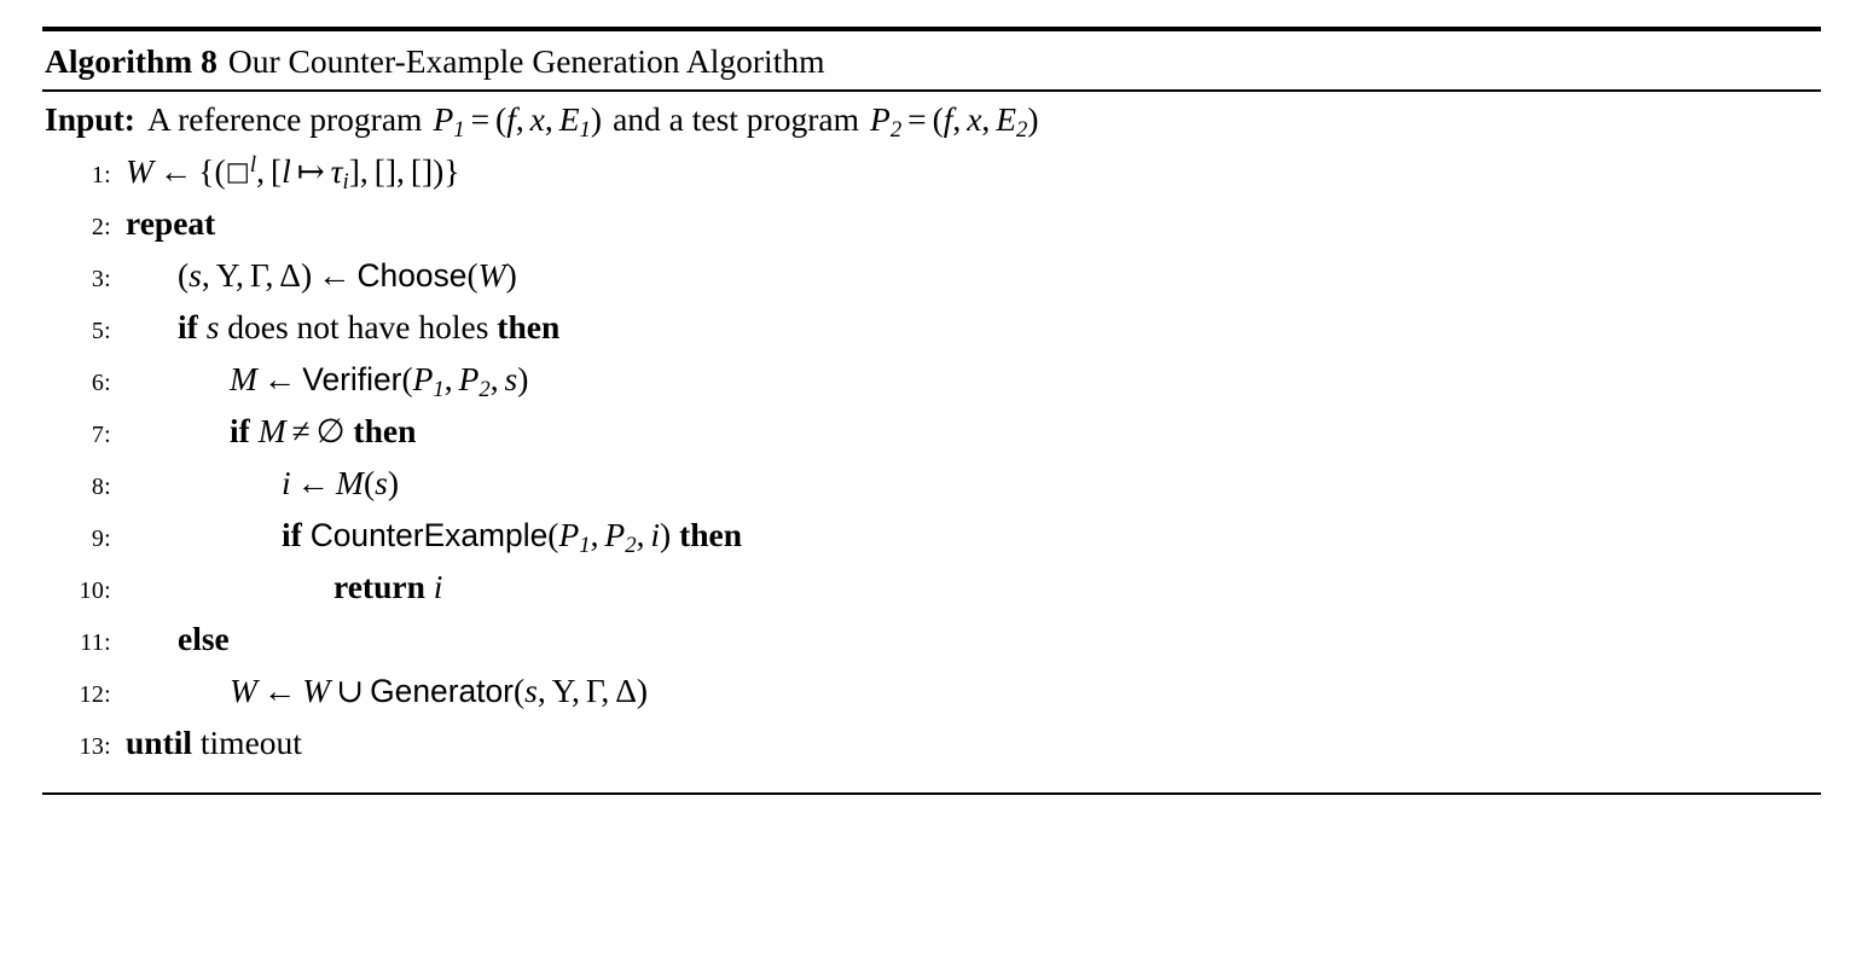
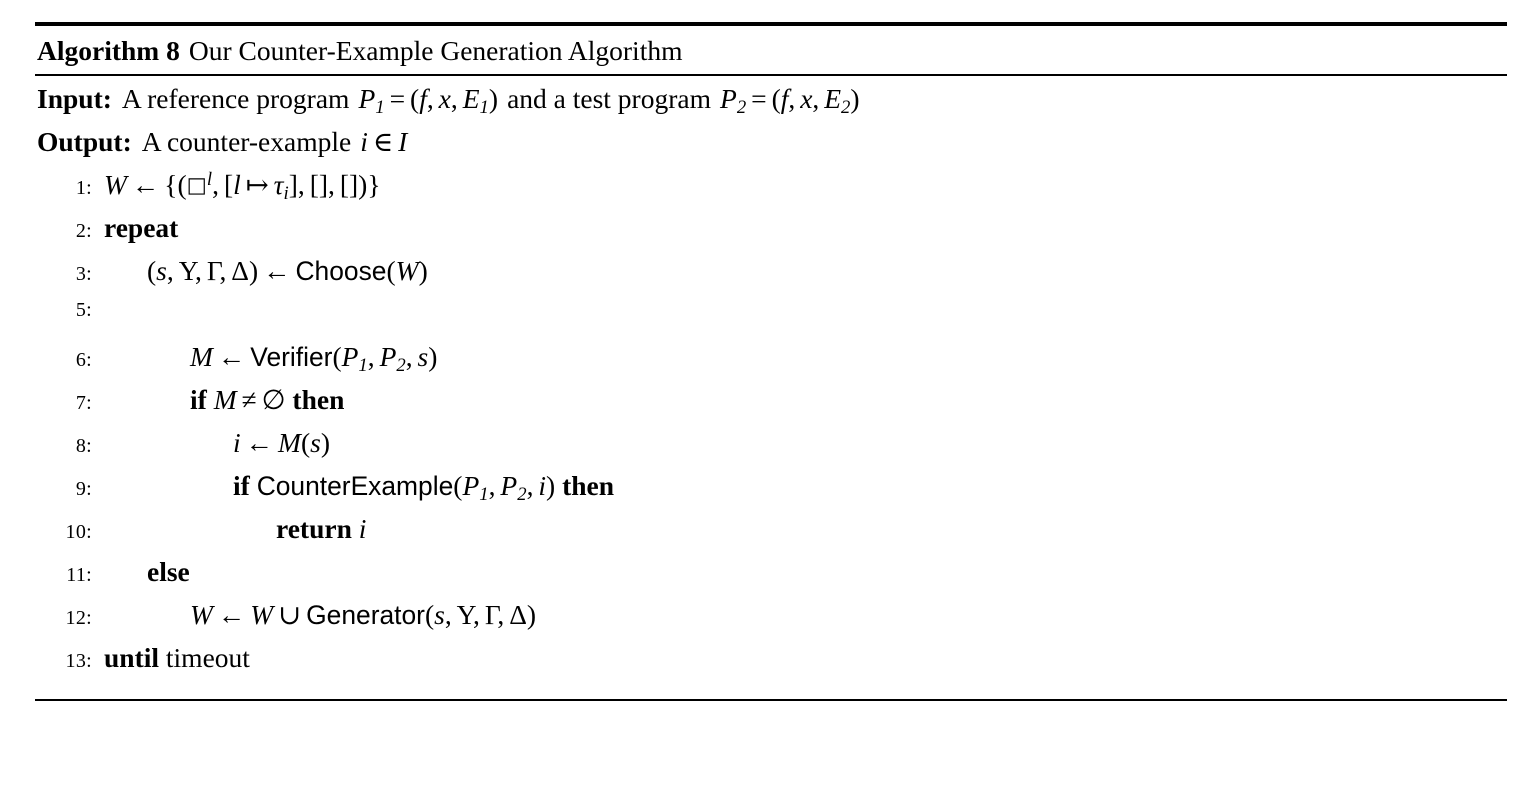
  Algorithm 8 Our Counter-Example Generation Algorithm
  Input:
  A reference program P1 = (f, x, E1) and a test program P2 = (f, x, E2)
+ Output:
+ A counter-example i ∈ I
  1:
  W ← {(□l, [l ↦ τi], [], [])}
  2:
  repeat
  3:
  (s, Υ, Γ, Δ) ← Choose(W)
  5:
- if s does not have holes then
  6:
  M ← Verifier(P1, P2, s)
  7:
  if M ≠ ∅ then
  8:
  i ← M(s)
  9:
  if CounterExample(P1, P2, i) then
  10:
  return i
  11:
  else
  12:
  W ← W ∪ Generator(s, Υ, Γ, Δ)
  13:
  until timeout
